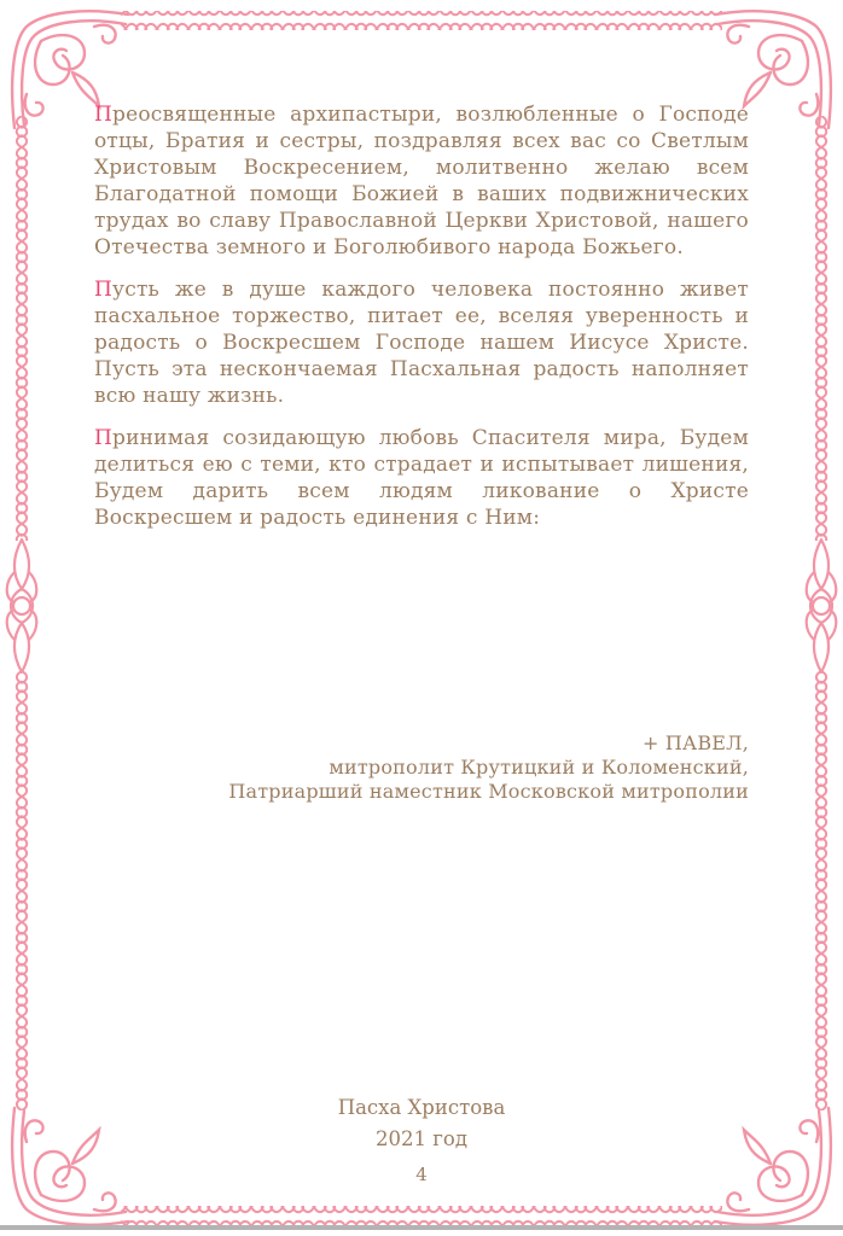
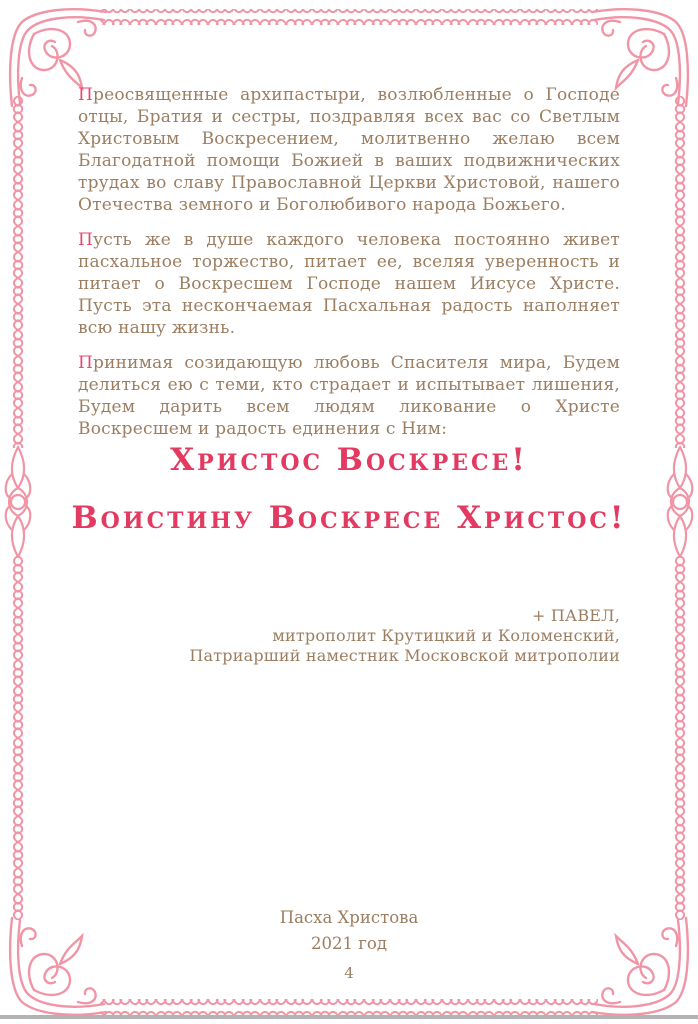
  Преосвященные архипастыри, возлюбленные о Господе отцы, Братия и сестры, поздравляя всех вас со Светлым Христовым Воскресением, молитвенно желаю всем Благодатной помощи Божией в ваших подвижнических трудах во славу Православной Церкви Христовой, нашего Отечества земного и Боголюбивого народа Божьего.
- Пусть же в душе каждого человека постоянно живет пасхальное торжество, питает ее, вселяя уверенность и радость о Воскресшем Господе нашем Иисусе Христе. Пусть эта нескончаемая Пасхальная радость наполняет всю нашу жизнь.
+ Пусть же в душе каждого человека постоянно живет пасхальное торжество, питает ее, вселяя уверенность и питает о Воскресшем Господе нашем Иисусе Христе. Пусть эта нескончаемая Пасхальная радость наполняет всю нашу жизнь.
  Принимая созидающую любовь Спасителя мира, Будем делиться ею с теми, кто страдает и испытывает лишения, Будем дарить всем людям ликование о Христе Воскресшем и радость единения с Ним:
+ Христос Воскресе!
+ Воистину Воскресе Христос!
  + ПАВЕЛ,
  митрополит Крутицкий и Коломенский,
  Патриарший наместник Московской митрополии
  Пасха Христова
  2021 год
  4
